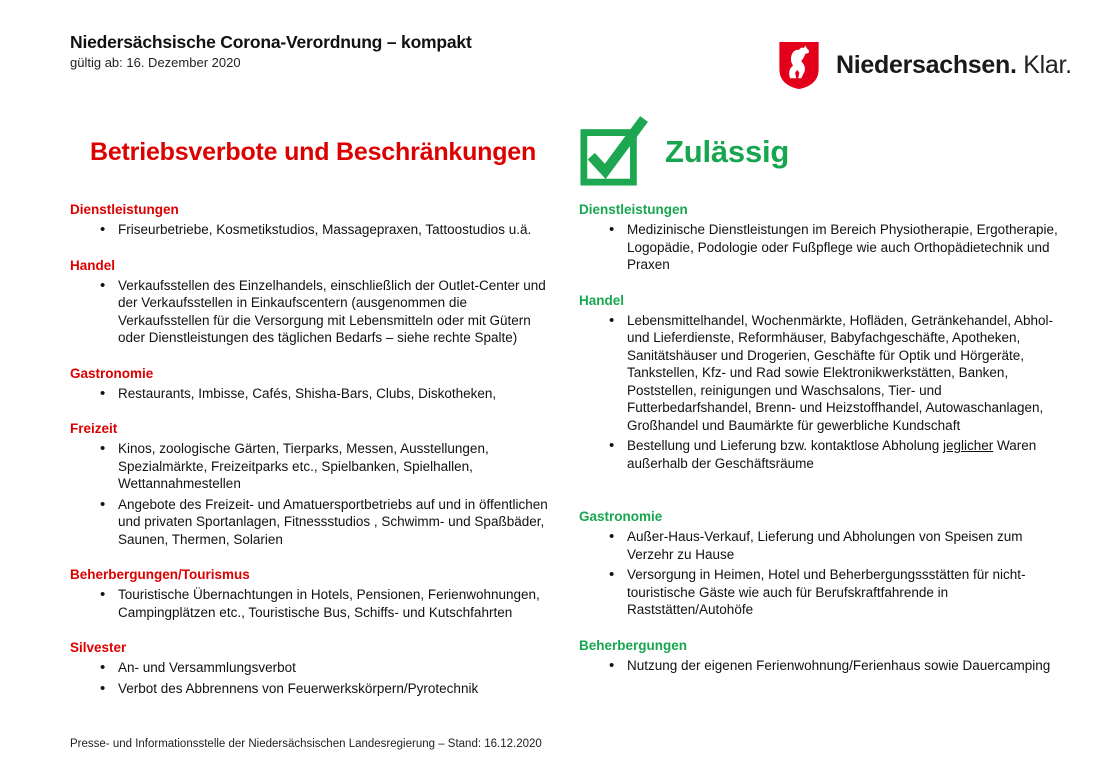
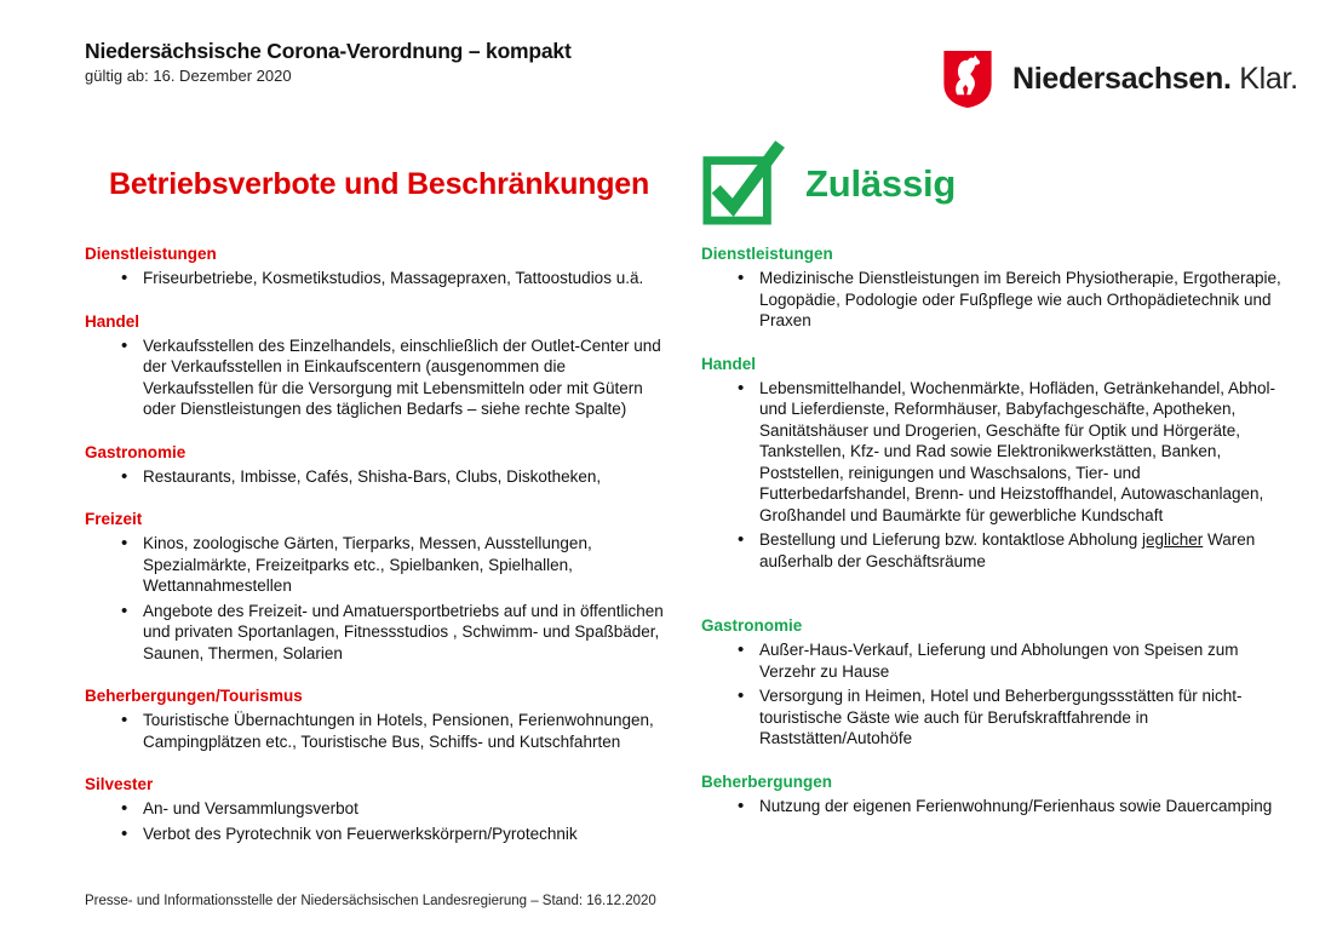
  Niedersächsische Corona-Verordnung – kompakt
  gültig ab: 16. Dezember 2020
  Niedersachsen. Klar.
  Betriebsverbote und Beschränkungen
  Dienstleistungen
  Friseurbetriebe, Kosmetikstudios, Massagepraxen, Tattoostudios u.ä.
  Handel
  Verkaufsstellen des Einzelhandels, einschließlich der Outlet-Center und der Verkaufsstellen in Einkaufscentern (ausgenommen die Verkaufsstellen für die Versorgung mit Lebensmitteln oder mit Gütern oder Dienstleistungen des täglichen Bedarfs – siehe rechte Spalte)
  Gastronomie
  Restaurants, Imbisse, Cafés, Shisha-Bars, Clubs, Diskotheken,
  Freizeit
  Kinos, zoologische Gärten, Tierparks, Messen, Ausstellungen, Spezialmärkte, Freizeitparks etc., Spielbanken, Spielhallen, Wettannahmestellen
  Angebote des Freizeit- und Amatuersportbetriebs auf und in öffentlichen und privaten Sportanlagen, Fitnessstudios , Schwimm- und Spaßbäder, Saunen, Thermen, Solarien
  Beherbergungen/Tourismus
  Touristische Übernachtungen in Hotels, Pensionen, Ferienwohnungen, Campingplätzen etc., Touristische Bus, Schiffs- und Kutschfahrten
  Silvester
  An- und Versammlungsverbot
- Verbot des Abbrennens von Feuerwerkskörpern/Pyrotechnik
+ Verbot des Pyrotechnik von Feuerwerkskörpern/Pyrotechnik
  Zulässig
  Dienstleistungen
  Medizinische Dienstleistungen im Bereich Physiotherapie, Ergotherapie, Logopädie, Podologie oder Fußpflege wie auch Orthopädietechnik und Praxen
  Handel
  Lebensmittelhandel, Wochenmärkte, Hofläden, Getränkehandel, Abhol- und Lieferdienste, Reformhäuser, Babyfachgeschäfte, Apotheken, Sanitätshäuser und Drogerien, Geschäfte für Optik und Hörgeräte, Tankstellen, Kfz- und Rad sowie Elektronikwerkstätten, Banken, Poststellen, reinigungen und Waschsalons, Tier- und Futterbedarfshandel, Brenn- und Heizstoffhandel, Autowaschanlagen, Großhandel und Baumärkte für gewerbliche Kundschaft
  Bestellung und Lieferung bzw. kontaktlose Abholung jeglicher Waren außerhalb der Geschäftsräume
  Gastronomie
  Außer-Haus-Verkauf, Lieferung und Abholungen von Speisen zum Verzehr zu Hause
  Versorgung in Heimen, Hotel und Beherbergungssstätten für nicht-touristische Gäste wie auch für Berufskraftfahrende in Raststätten/Autohöfe
  Beherbergungen
  Nutzung der eigenen Ferienwohnung/Ferienhaus sowie Dauercamping
  Presse- und Informationsstelle der Niedersächsischen Landesregierung – Stand: 16.12.2020
